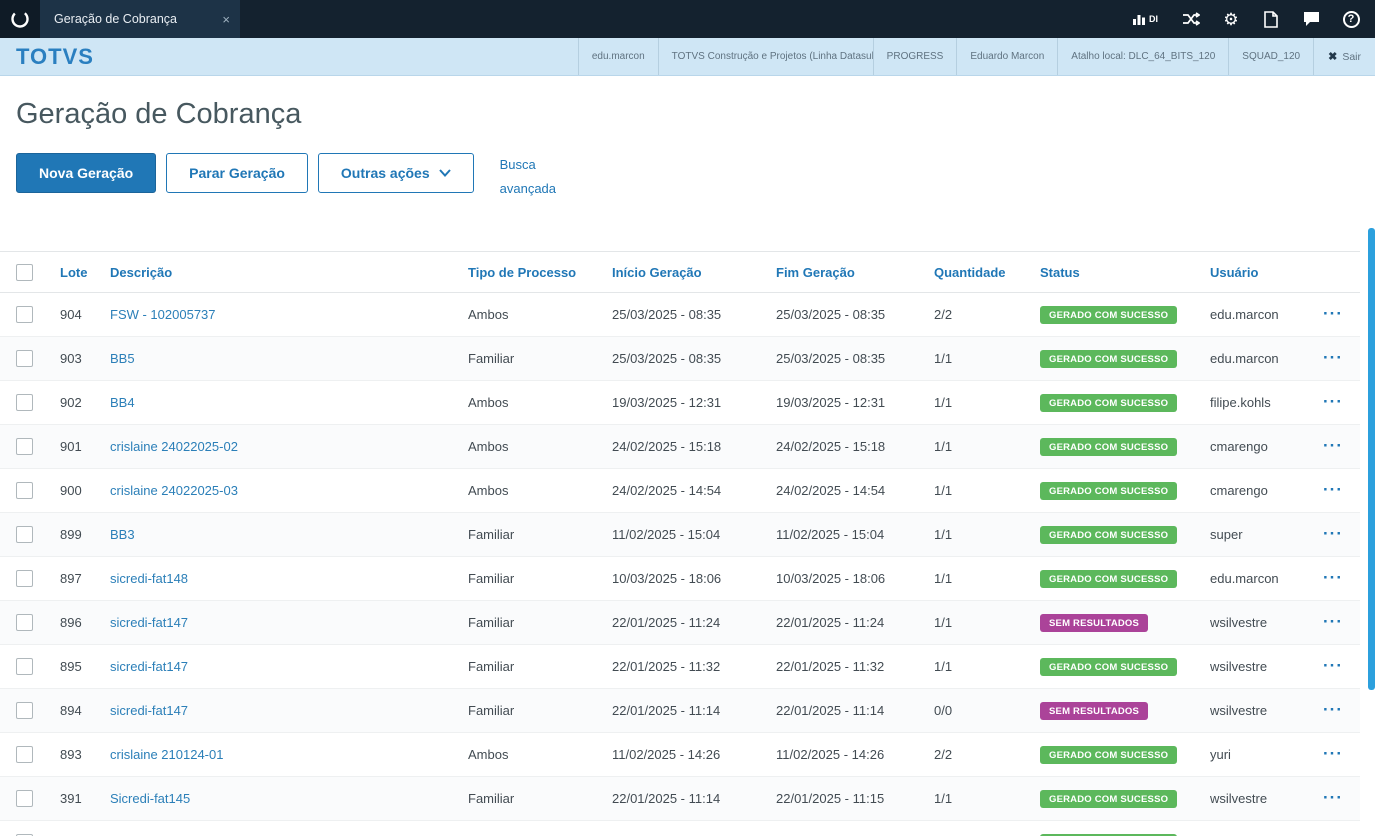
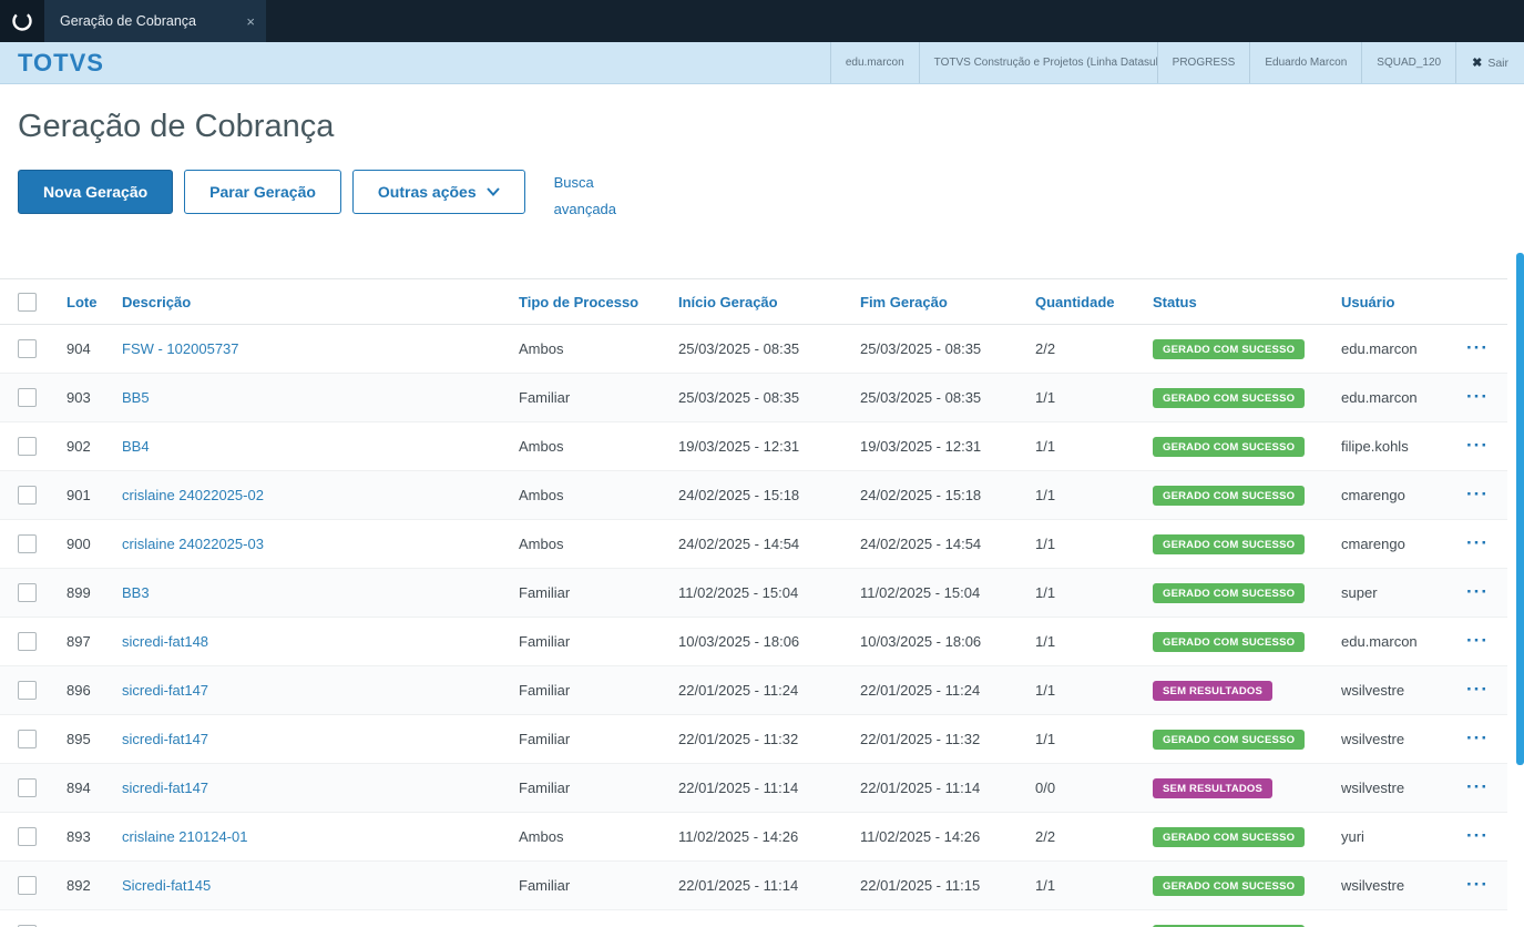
  Geração de Cobrança
  ×
- DI
- ⚙
- ?
  TOTVS
  edu.marcon
  TOTVS Construção e Projetos (Linha Datasu
  PROGRESS
  Eduardo Marcon
- Atalho local: DLC_64_BITS_120
  SQUAD_120
  ✖
  Sair
  Geração de Cobrança
  Nova Geração
  Parar Geração
  Outras ações
  Busca avançada
  Lote
  Descrição
  Tipo de Processo
  Início Geração
  Fim Geração
  Quantidade
  Status
  Usuário
  904
  FSW - 102005737
  Ambos
  25/03/2025 - 08:35
  25/03/2025 - 08:35
  2/2
  GERADO COM SUCESSO
  edu.marcon
  ···
  903
  BB5
  Familiar
  25/03/2025 - 08:35
  25/03/2025 - 08:35
  1/1
  GERADO COM SUCESSO
  edu.marcon
  ···
  902
  BB4
  Ambos
  19/03/2025 - 12:31
  19/03/2025 - 12:31
  1/1
  GERADO COM SUCESSO
  filipe.kohls
  ···
  901
  crislaine 24022025-02
  Ambos
  24/02/2025 - 15:18
  24/02/2025 - 15:18
  1/1
  GERADO COM SUCESSO
  cmarengo
  ···
  900
  crislaine 24022025-03
  Ambos
  24/02/2025 - 14:54
  24/02/2025 - 14:54
  1/1
  GERADO COM SUCESSO
  cmarengo
  ···
  899
  BB3
  Familiar
  11/02/2025 - 15:04
  11/02/2025 - 15:04
  1/1
  GERADO COM SUCESSO
  super
  ···
  897
  sicredi-fat148
  Familiar
  10/03/2025 - 18:06
  10/03/2025 - 18:06
  1/1
  GERADO COM SUCESSO
  edu.marcon
  ···
  896
  sicredi-fat147
  Familiar
  22/01/2025 - 11:24
  22/01/2025 - 11:24
  1/1
  SEM RESULTADOS
  wsilvestre
  ···
  895
  sicredi-fat147
  Familiar
  22/01/2025 - 11:32
  22/01/2025 - 11:32
  1/1
  GERADO COM SUCESSO
  wsilvestre
  ···
  894
  sicredi-fat147
  Familiar
  22/01/2025 - 11:14
  22/01/2025 - 11:14
  0/0
  SEM RESULTADOS
  wsilvestre
  ···
  893
  crislaine 210124-01
  Ambos
  11/02/2025 - 14:26
  11/02/2025 - 14:26
  2/2
  GERADO COM SUCESSO
  yuri
  ···
- 391
+ 892
  Sicredi-fat145
  Familiar
  22/01/2025 - 11:14
  22/01/2025 - 11:15
  1/1
  GERADO COM SUCESSO
  wsilvestre
  ···
